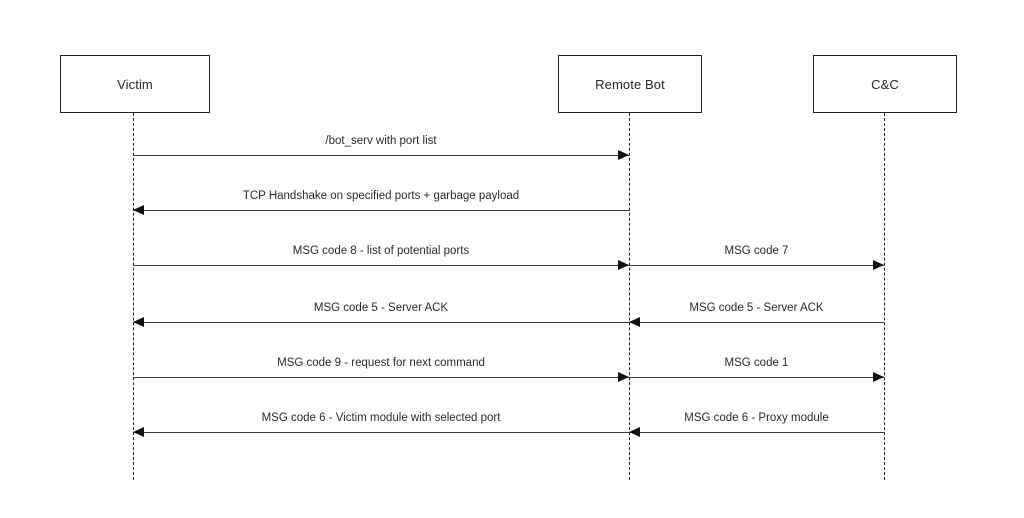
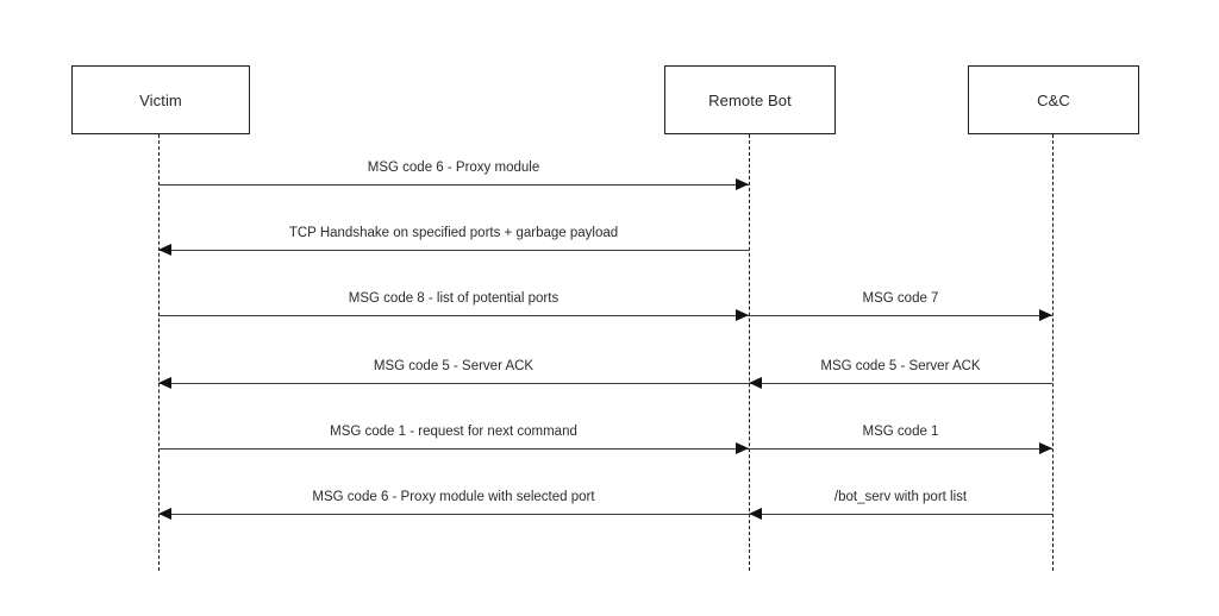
  Victim
  Remote Bot
  C&C
- /bot_serv with port list
+ MSG code 6 - Proxy module
  TCP Handshake on specified ports + garbage payload
  MSG code 8 - list of potential ports
  MSG code 7
  MSG code 5 - Server ACK
  MSG code 5 - Server ACK
- MSG code 9 - request for next command
+ MSG code 1 - request for next command
  MSG code 1
- MSG code 6 - Victim module with selected port
+ MSG code 6 - Proxy module with selected port
- MSG code 6 - Proxy module
+ /bot_serv with port list
